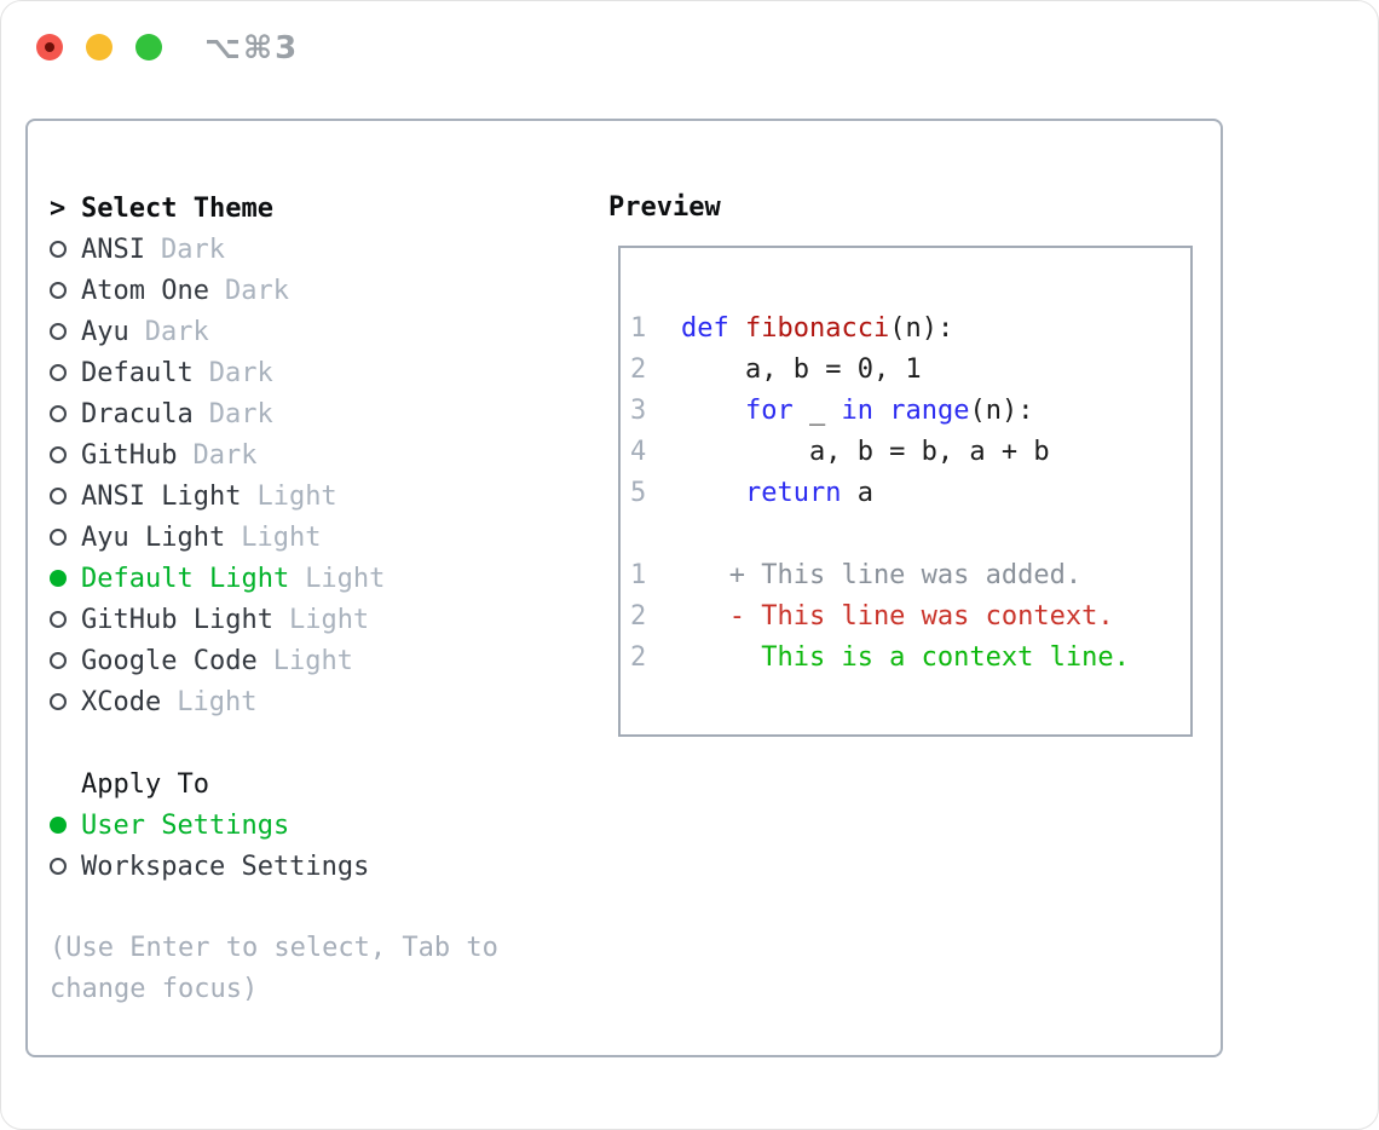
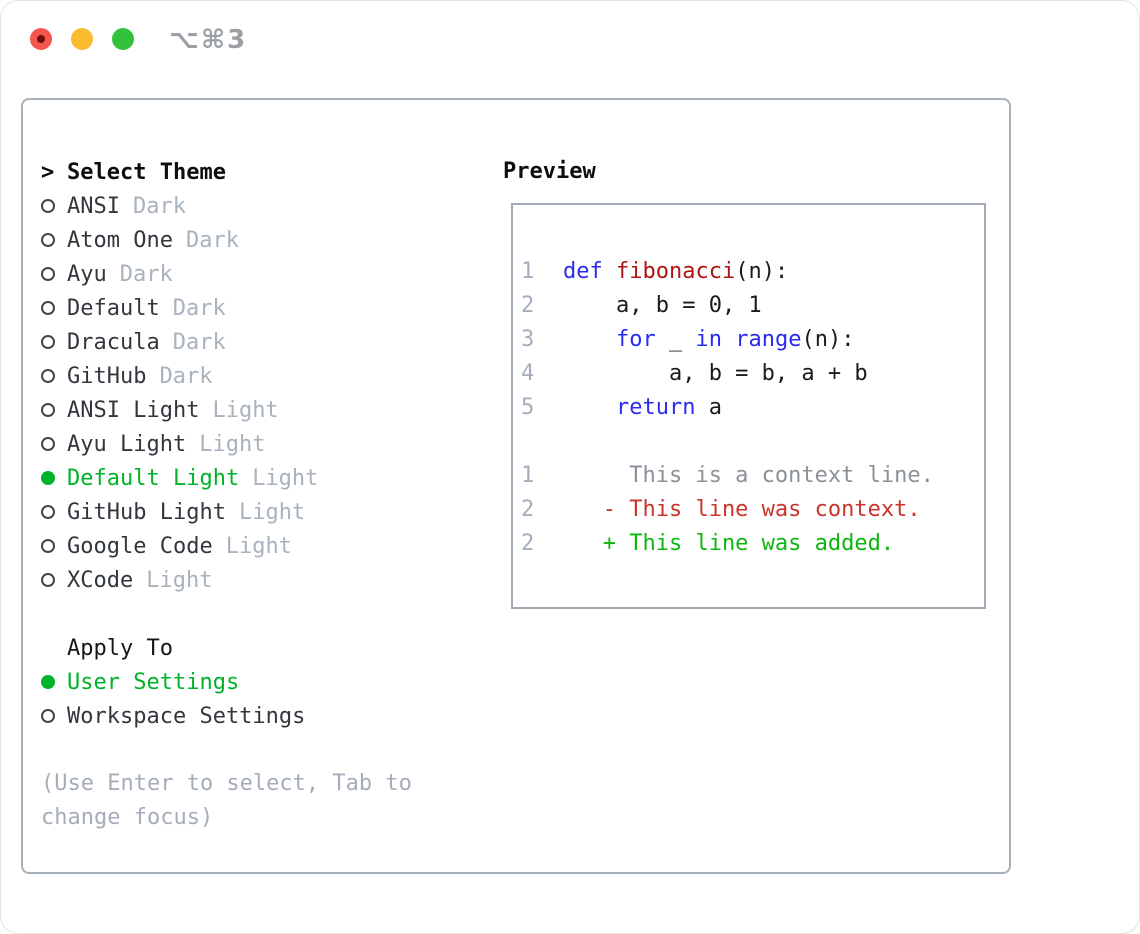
  ⌥⌘3
  >
  Select Theme
  ANSI
  Dark
  Atom One
  Dark
  Ayu
  Dark
  Default
  Dark
  Dracula
  Dark
  GitHub
  Dark
  ANSI Light
  Light
  Ayu Light
  Light
  Default Light
  Light
  GitHub Light
  Light
  Google Code
  Light
  XCode
  Light
  Apply To
  User Settings
  Workspace Settings
  (Use Enter to select, Tab to change focus)
  Preview
  1
  def fibonacci(n):
  2
  a, b = 0, 1
  3
  for _ in range(n):
  4
  a, b = b, a + b
  5
  return a
  1
- + This line was added.
+ This is a context line.
  2
  - This line was context.
  2
- This is a context line.
+ + This line was added.
